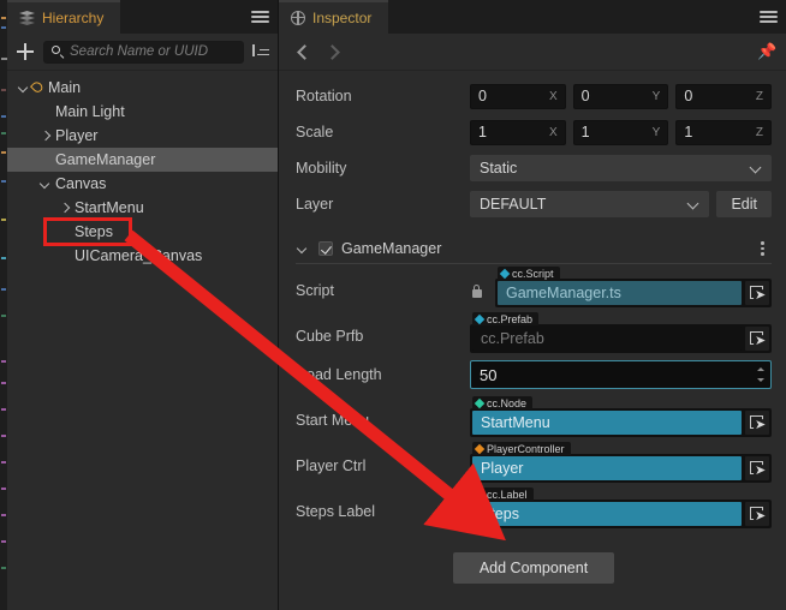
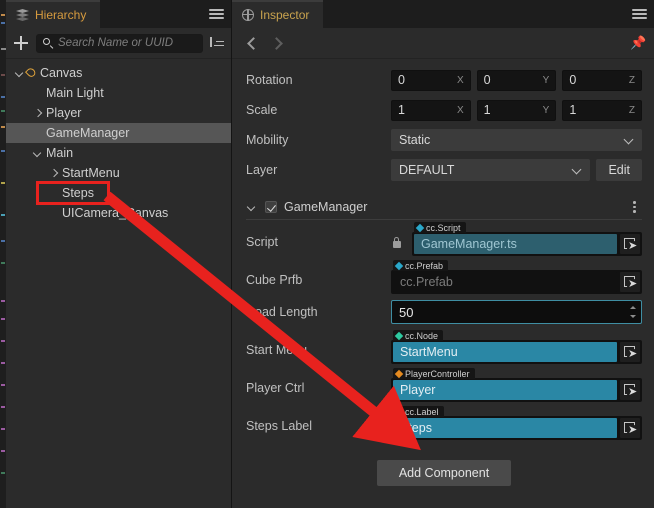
  Hierarchy
  Search Name or UUID
- Main
+ Canvas
  Main Light
  Player
  GameManager
- Canvas
+ Main
  StartMenu
  Steps
  UICameraanvas
  Inspector
  📌
  Rotation
  0
  X
  0
  Y
  0
  Z
  Scale
  1
  X
  1
  Y
  1
  Z
  Mobility
  Static
  Layer
  DEFAULT
  Edit
  GameManager
  Script
  cc.Script
  GameManager.ts
  ➤
  Cube Prfb
  cc.Prefab
  cc.Prefab
  ➤
  ad Length
  50
  cc.Node
  StartMenu
  ➤
  Player Ctrl
  PlayerController
  Player
  ➤
  Steps Label
  cc.Label
  Steps
  ➤
  Add Component
